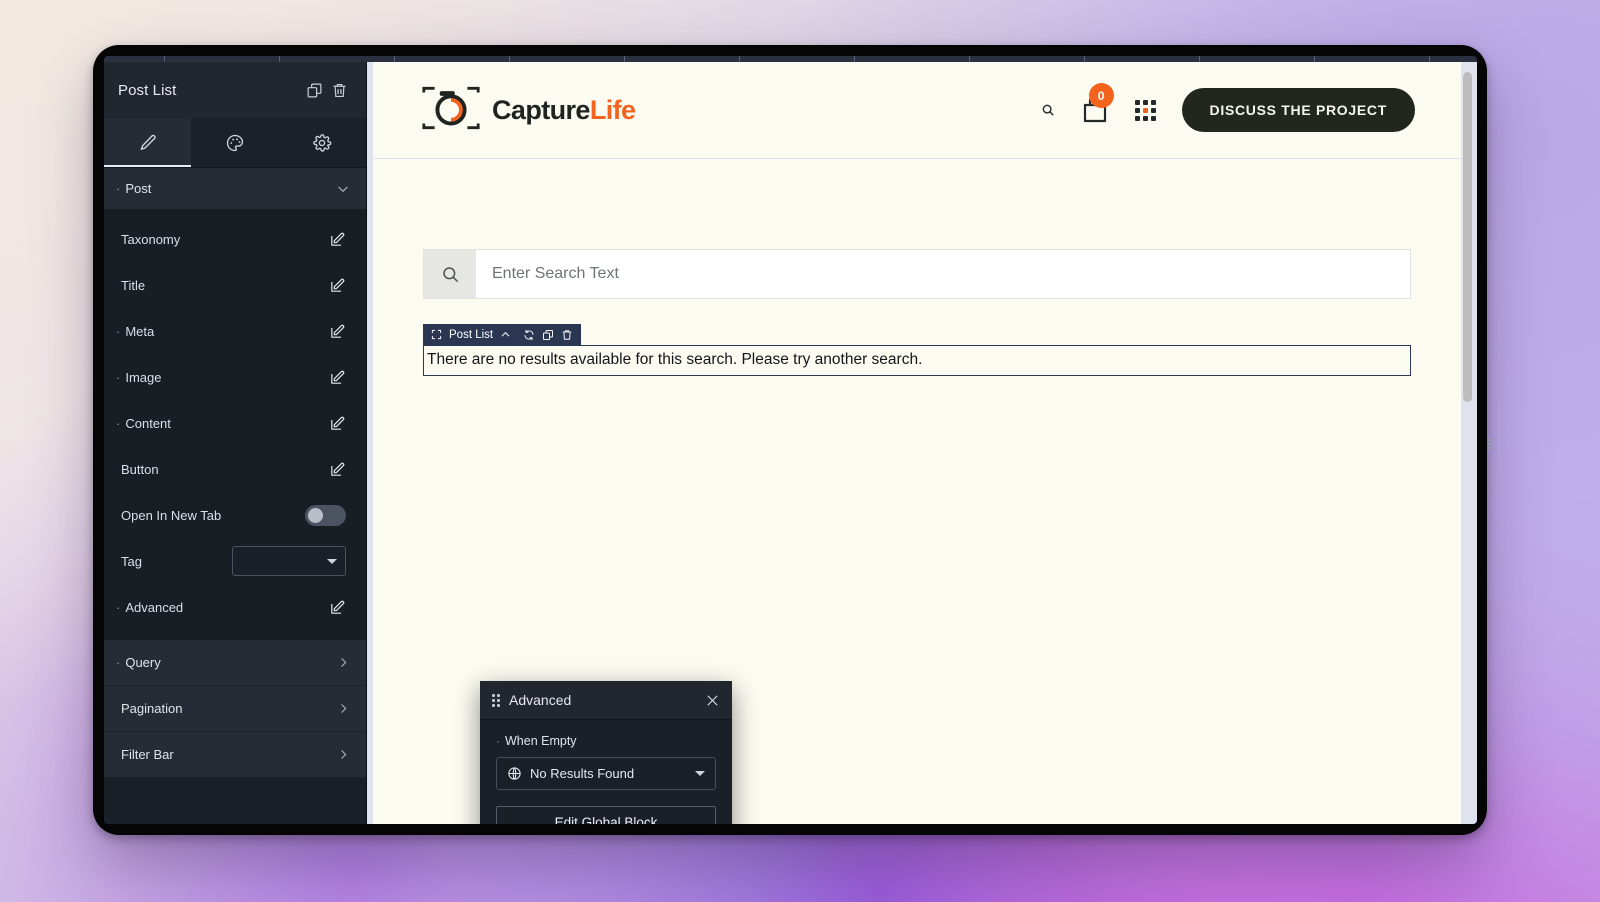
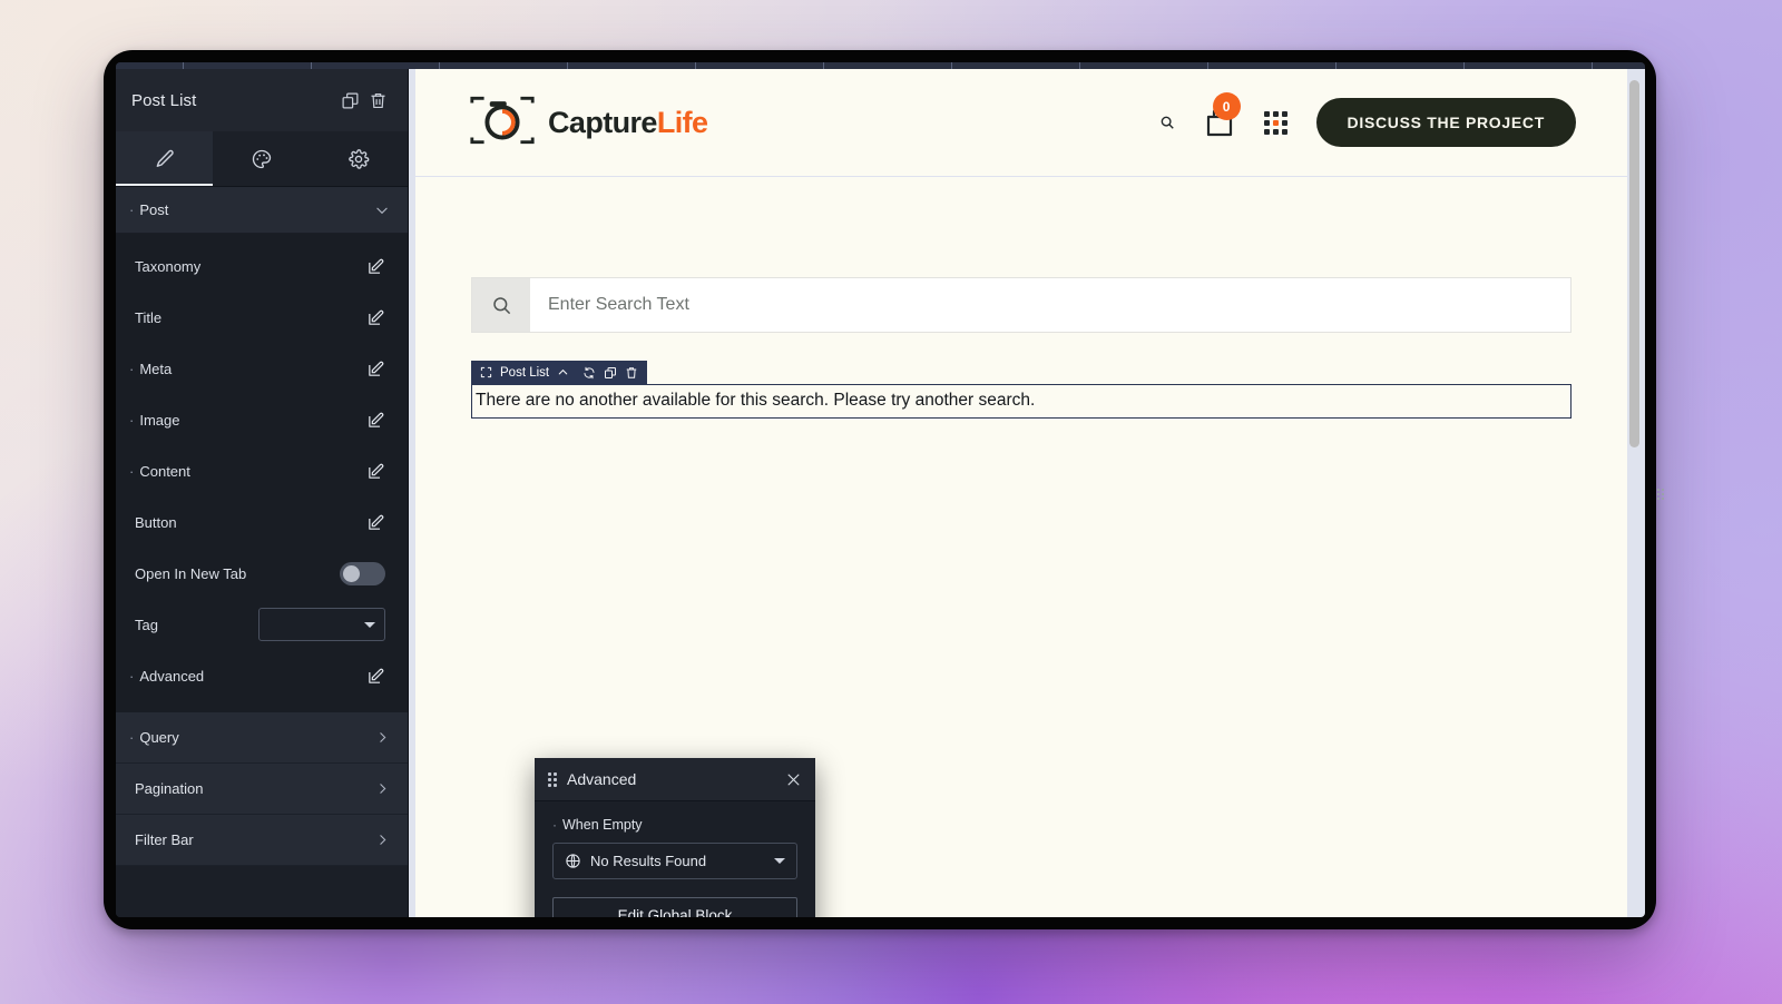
  Post List
  ·
  Post
  Taxonomy
  Title
  ·
  Meta
  ·
  Image
  ·
  Content
  Button
  Open In New Tab
  Tag
  ·
  Advanced
  ·
  Query
  Pagination
  Filter Bar
  CaptureLife
  0
  DISCUSS THE PROJECT
  Enter Search Text
  Post List
- There are no results available for this search. Please try another search.
+ There are no another available for this search. Please try another search.
  Advanced
  ·
  When Empty
  No Results Found
  Edit Global Block
